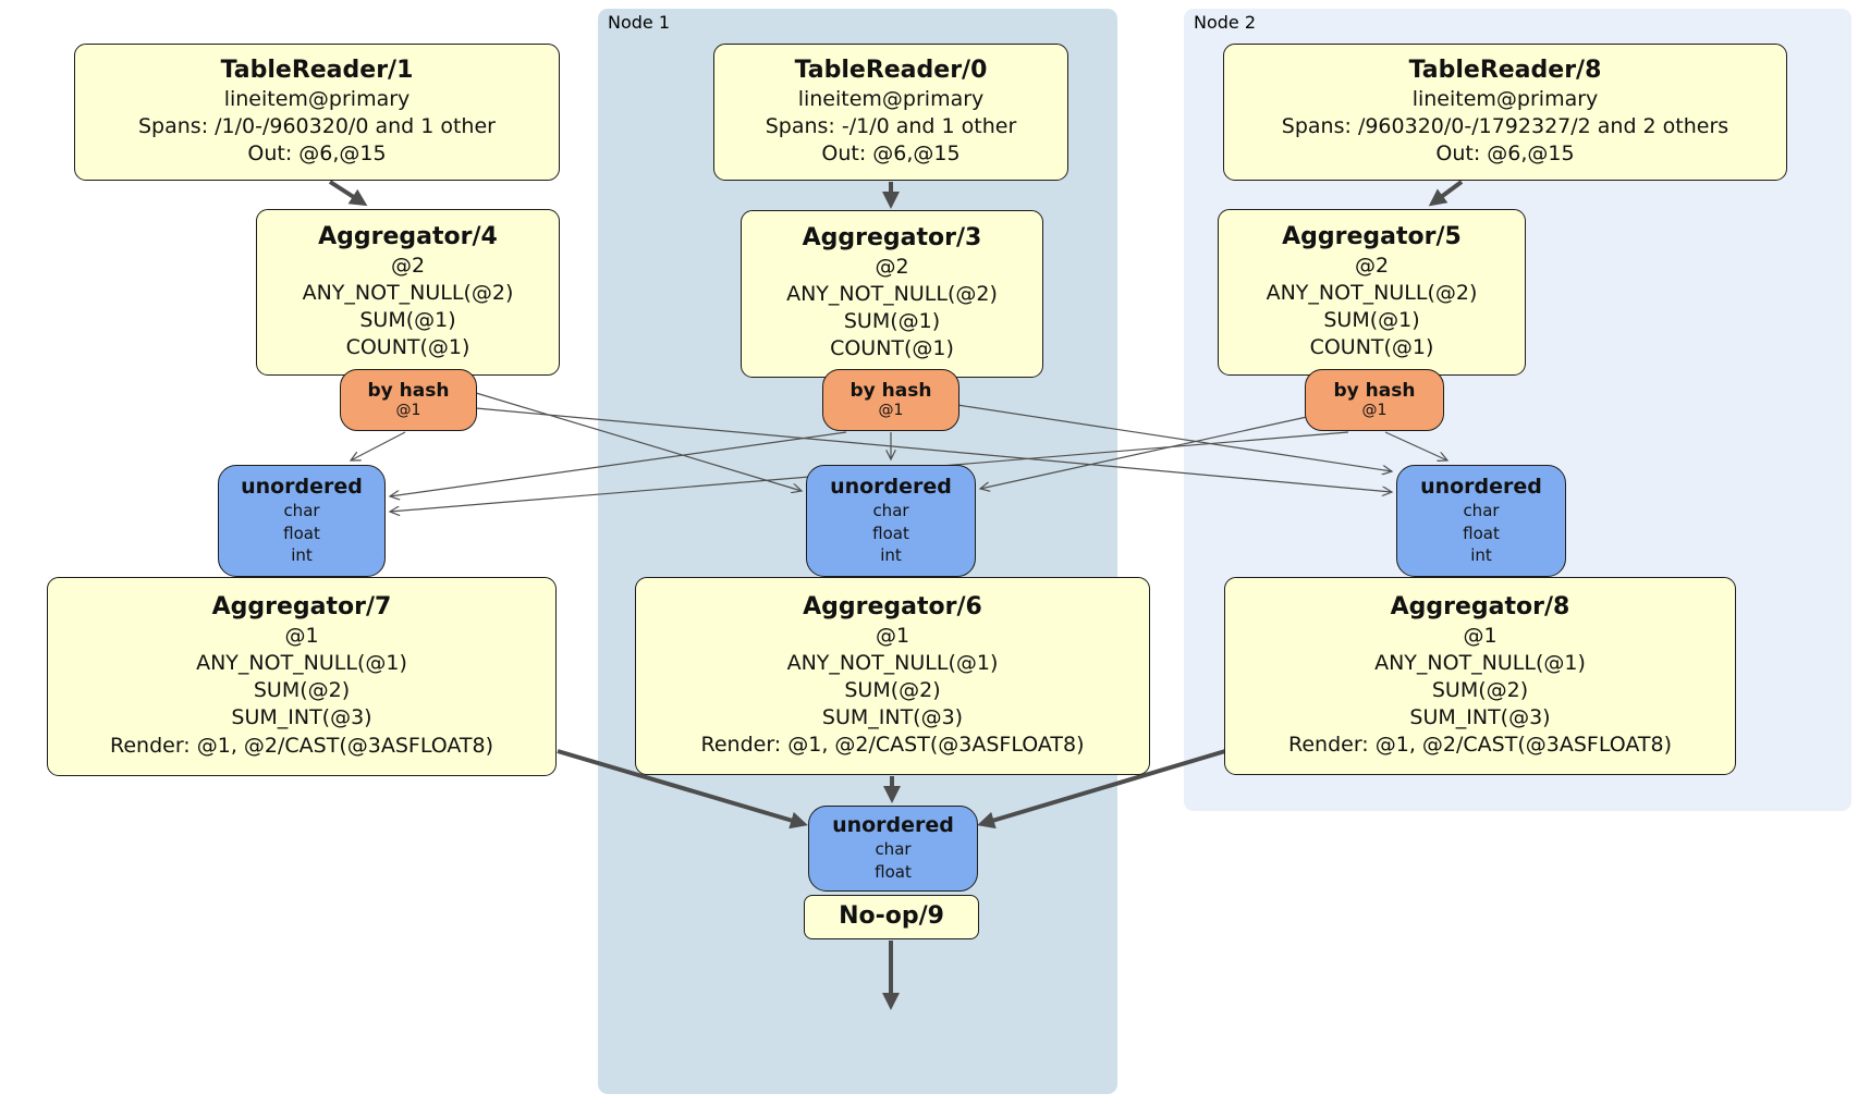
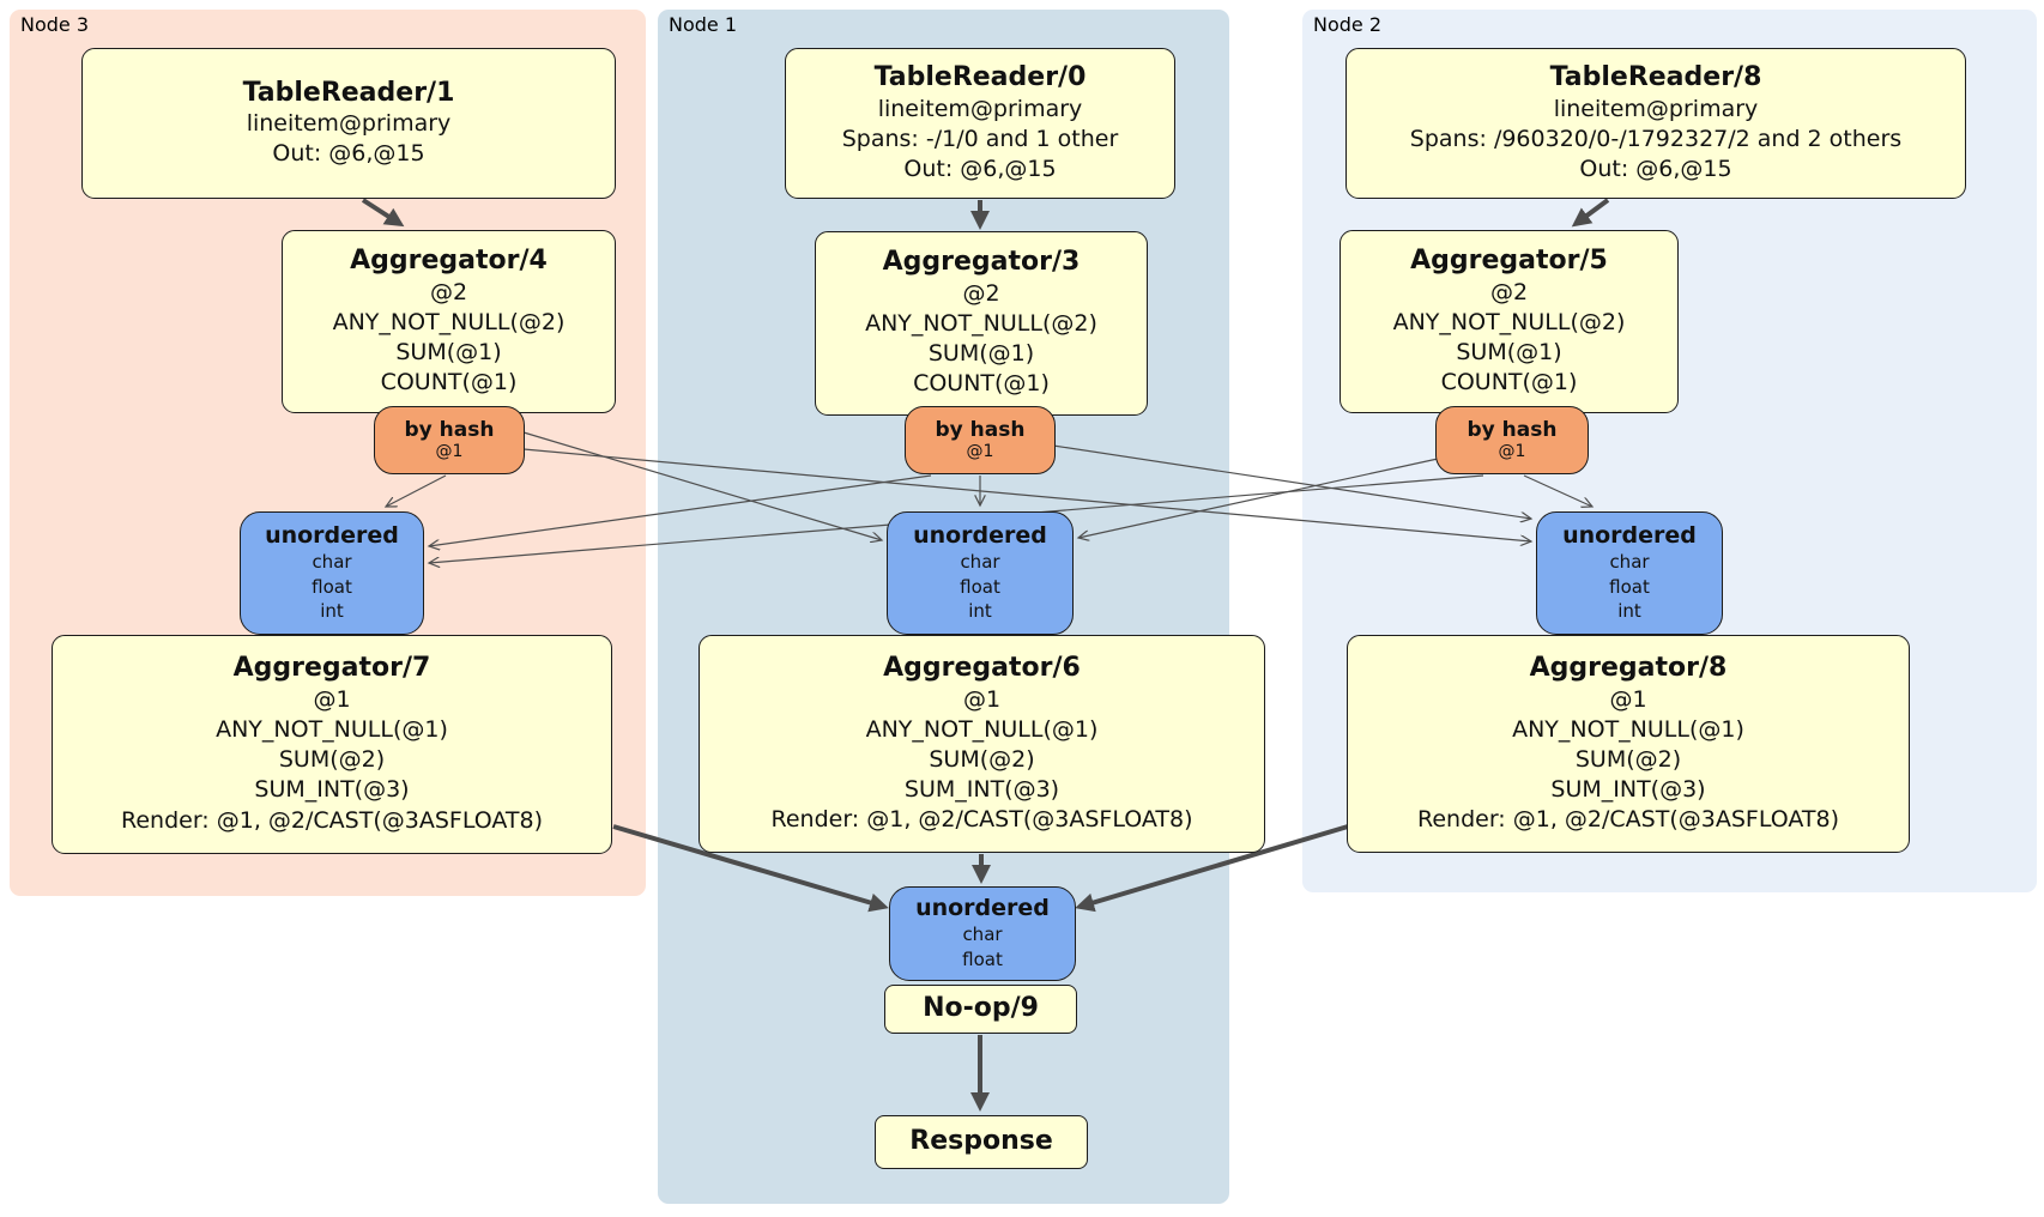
+ Node 3
  Node 1
  Node 2
  TableReader/1
  lineitem@primary
- Spans: /1/0-/960320/0 and 1 other
  Out: @6,@15
  TableReader/0
  lineitem@primary
  Spans: -/1/0 and 1 other
  Out: @6,@15
  TableReader/8
  lineitem@primary
  Spans: /960320/0-/1792327/2 and 2 others
  Out: @6,@15
  Aggregator/4
  @2
  ANY_NOT_NULL(@2)
  SUM(@1)
  COUNT(@1)
  Aggregator/3
  @2
  ANY_NOT_NULL(@2)
  SUM(@1)
  COUNT(@1)
  Aggregator/5
  @2
  ANY_NOT_NULL(@2)
  SUM(@1)
  COUNT(@1)
  by hash
  @1
  by hash
  @1
  by hash
  @1
  unordered
  char
  float
  int
  unordered
  char
  float
  int
  unordered
  char
  float
  int
  Aggregator/7
  @1
  ANY_NOT_NULL(@1)
  SUM(@2)
  SUM_INT(@3)
  Render: @1, @2/CAST(@3ASFLOAT8)
  Aggregator/6
  @1
  ANY_NOT_NULL(@1)
  SUM(@2)
  SUM_INT(@3)
  Render: @1, @2/CAST(@3ASFLOAT8)
  Aggregator/8
  @1
  ANY_NOT_NULL(@1)
  SUM(@2)
  SUM_INT(@3)
  Render: @1, @2/CAST(@3ASFLOAT8)
  unordered
  char
  float
  No-op/9
+ Response
